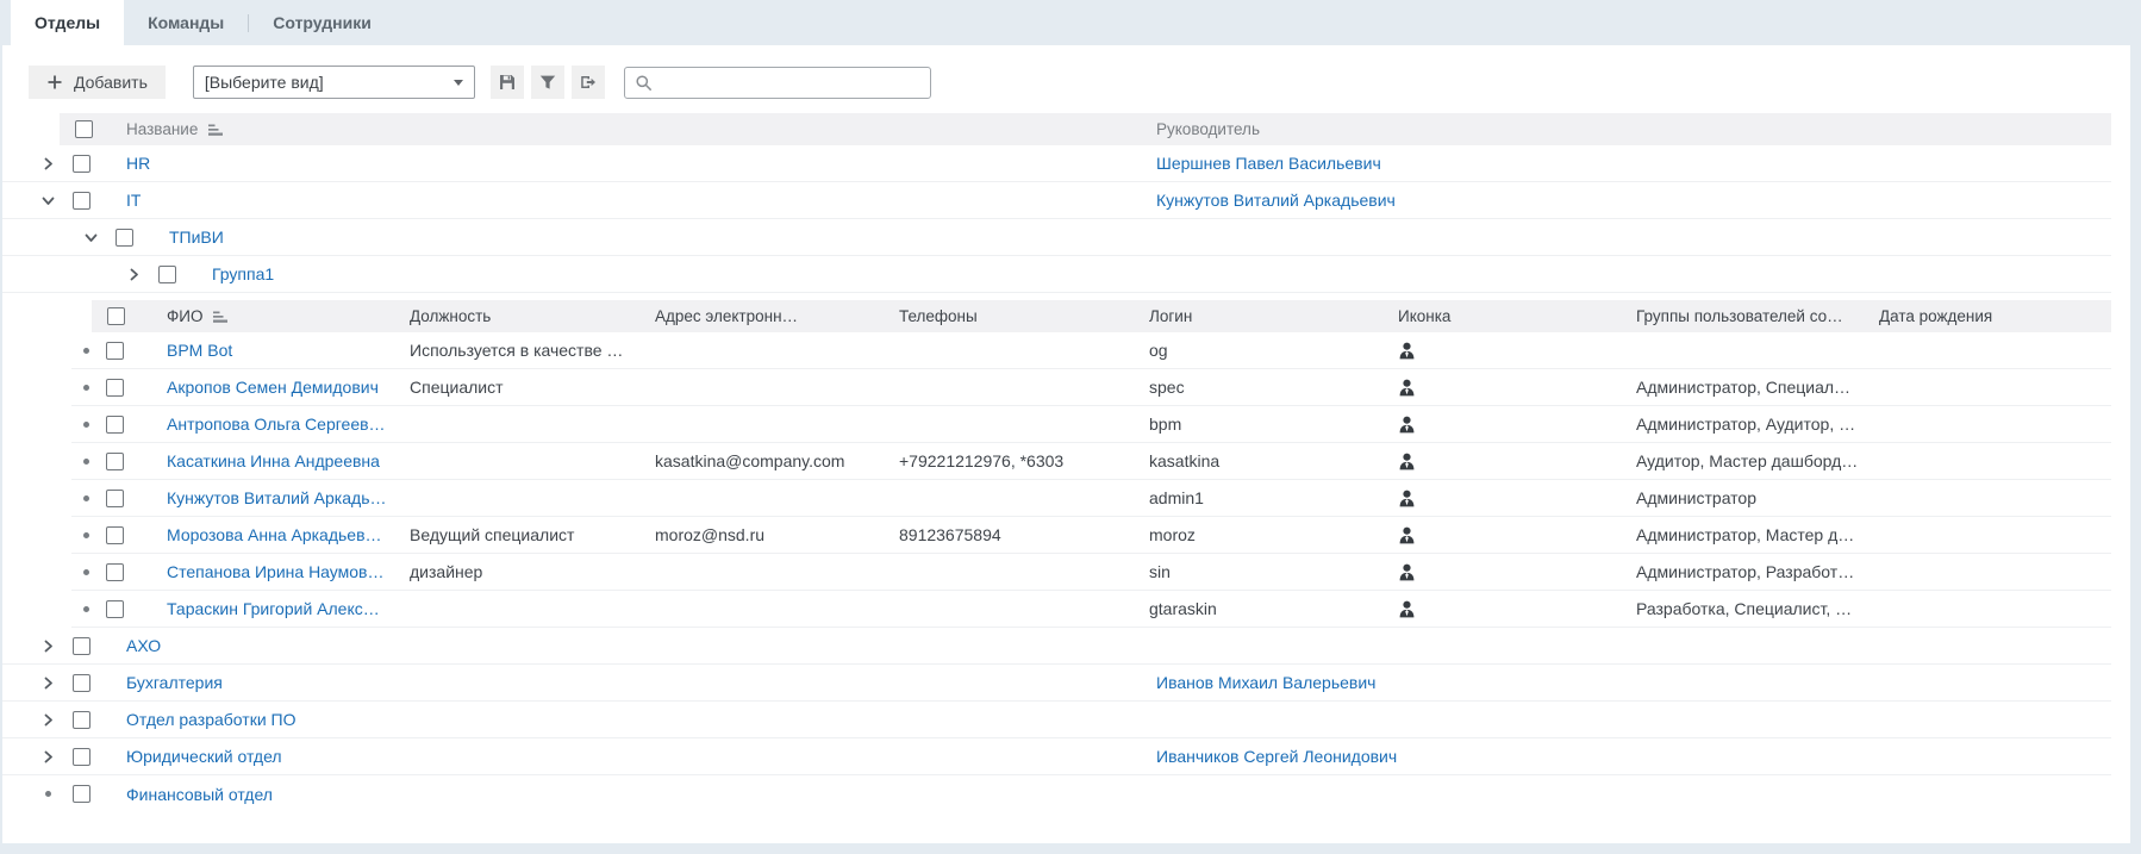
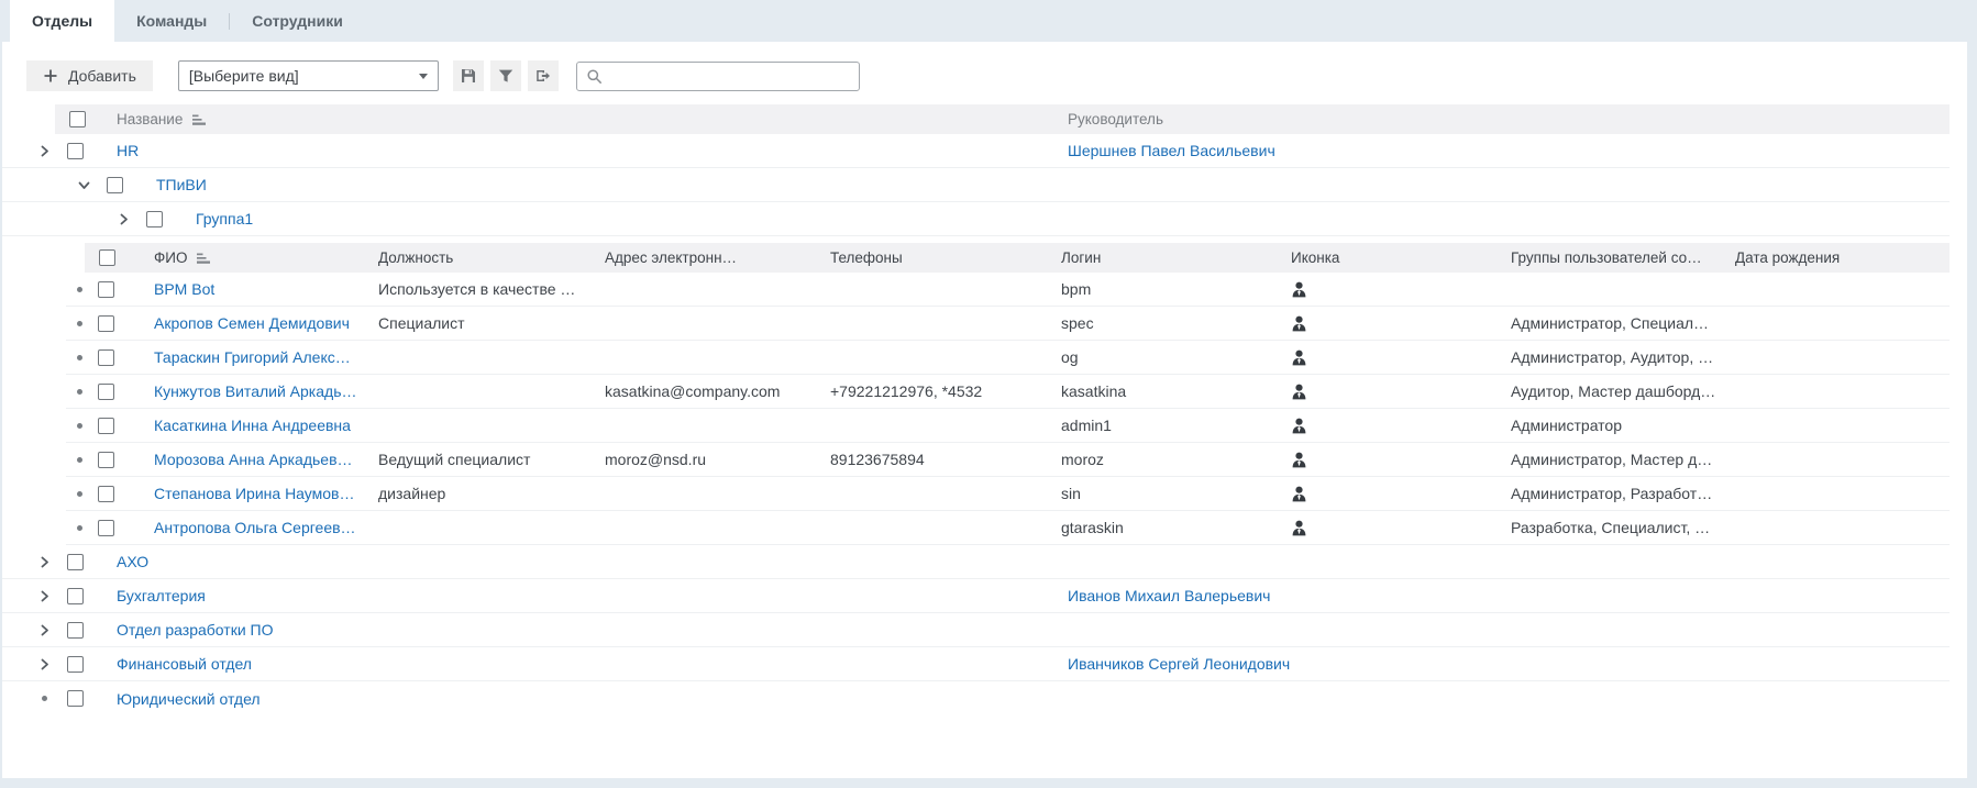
  Отделы
  Команды
  Сотрудники
  Добавить
  [Выберите вид]
  Название
  Руководитель
  HR
  Шершнев Павел Васильевич
- IT
- Кунжутов Виталий Аркадьевич
  ТПиВИ
  Группа1
  ФИО
  Должность
  Адрес электронн…
  Телефоны
  Логин
  Иконка
  Группы пользователей со…
  Дата рождения
  BPM Bot
  Используется в качестве …
- og
+ bpm
  Акропов Семен Демидович
  Специалист
  spec
  Администратор, Специал…
- Антропова Ольга Сергеев…
+ Тараскин Григорий Алекс…
- bpm
+ og
  Администратор, Аудитор, …
- Касаткина Инна Андреевна
+ Кунжутов Виталий Аркадь…
  kasatkina@company.com
- +79221212976, *6303
+ +79221212976, *4532
  kasatkina
  Аудитор, Мастер дашборд…
- Кунжутов Виталий Аркадь…
+ Касаткина Инна Андреевна
  admin1
  Администратор
  Морозова Анна Аркадьев…
  Ведущий специалист
  moroz@nsd.ru
  89123675894
  moroz
  Администратор, Мастер д…
  Степанова Ирина Наумов…
  дизайнер
  sin
  Администратор, Разработ…
- Тараскин Григорий Алекс…
+ Антропова Ольга Сергеев…
  gtaraskin
  Разработка, Специалист, …
  АХО
  Бухгалтерия
  Иванов Михаил Валерьевич
  Отдел разработки ПО
- Юридический отдел
+ Финансовый отдел
  Иванчиков Сергей Леонидович
- Финансовый отдел
+ Юридический отдел
